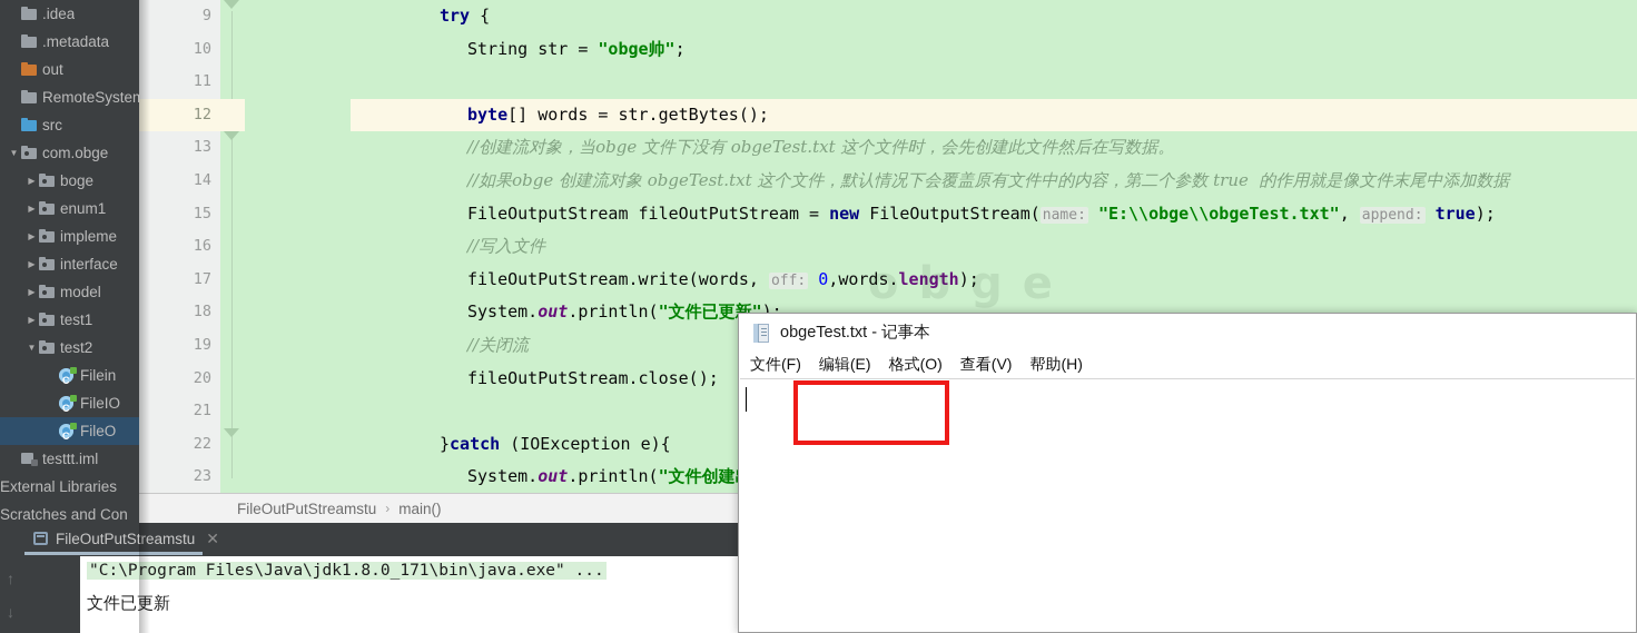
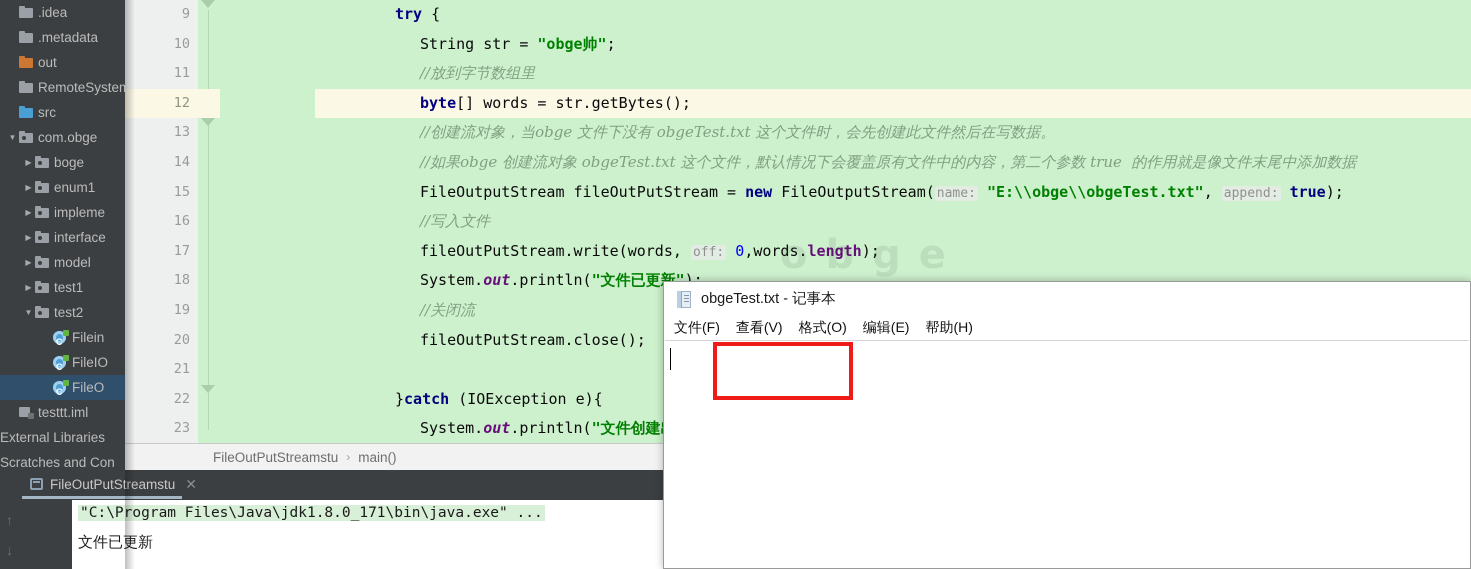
  .idea
  .metadata
  out
  RemoteSyste
  src
  ▼
  com.obge
  ▶
  boge
  ▶
  enum1
  ▶
  impleme
  ▶
  interface
  ▶
  model
  ▶
  test1
  ▼
  test2
  Filein
  FileIO
  FileO
  testtt.iml
  External Libraries
  Scratches and Con
  9
  10
  11
  12
  13
  14
  15
  16
  17
  18
  19
  20
  21
  22
  23
  try {
  String str = "obge帅";
+ //放到字节数组里
  byte[] words = str.getBytes();
  //创建流对象，当obge 文件下没有 obgeTest.txt 这个文件时，会先创建此文件然后在写数据。
  //如果obge 创建流对象 obgeTest.txt 这个文件，默认情况下会覆盖原有文件中的内容，第二个参数 true 的作用就是像文件末尾中添加数据
  FileOutputStream fileOutPutStream = new FileOutputStream( name: "E:\\obge\\obgeTest.txt", append: true);
  //写入文件
  fileOutPutStream.write(words, off: 0,words.length);
  System.out.println("文件已更
  //关闭流
  fileOutPutStream.close();
  }catch (IOException e){
  System.out.println("文件创建
  obge
  FileOutPutStreamstu
  ›
  main()
  FileOutPutSamstu
  ✕
  ↑
  ↓
  "C:\Pogram Files\Java\jdk1.8.0_171\bin\java.exe" ...
  文件已新
  obgeTest.txt - 记事本
  文件(F)
- 编辑(E)
+ 查看(V)
  格式(O)
- 查看(V)
+ 编辑(E)
  帮助(H)
